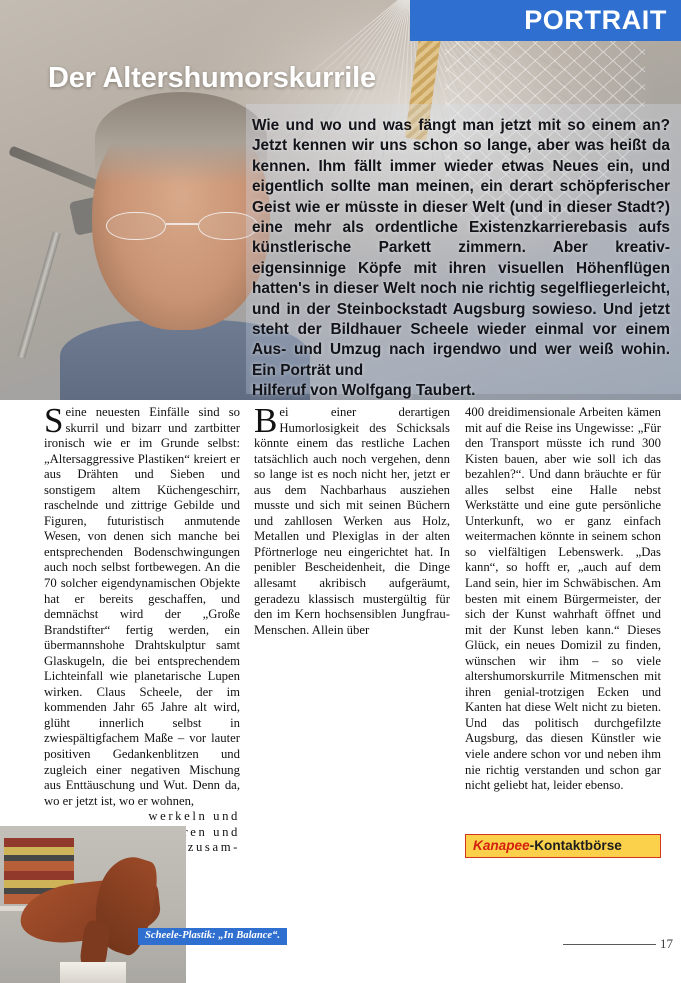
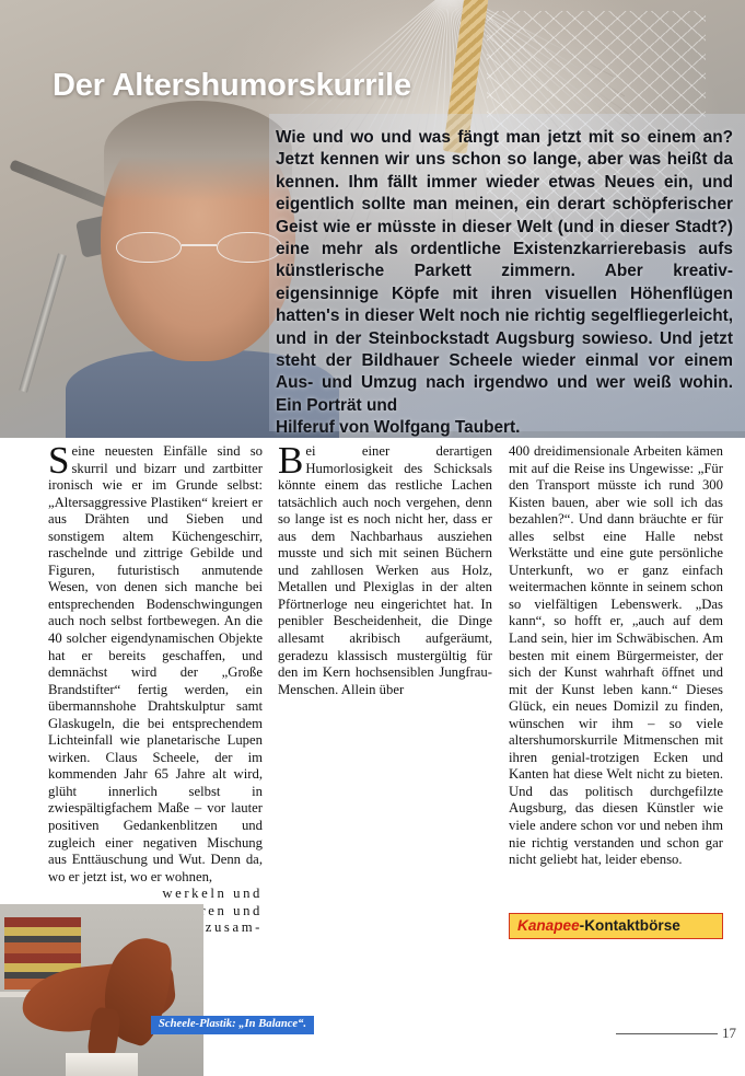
- PORTRAIT
  Der Altershumorskurrile
  Wie und wo und was fängt man jetzt mit so einem an? Jetzt kennen wir uns schon so lange, aber was heißt da kennen. Ihm fällt immer wieder etwas Neues ein, und eigentlich sollte man meinen, ein derart schöpferischer Geist wie er müsste in dieser Welt (und in dieser Stadt?) eine mehr als ordentliche Existenzkarrierebasis aufs künstlerische Parkett zimmern. Aber kreativ-eigensinnige Köpfe mit ihren visuellen Höhenflügen hatten's in dieser Welt noch nie richtig segelfliegerleicht, und in der Steinbockstadt Augsburg sowieso. Und jetzt steht der Bildhauer Scheele wieder einmal vor einem Aus- und Umzug nach irgendwo und wer weiß wohin. Ein Porträt und
  Hilferuf von Wolfgang Taubert.
- Seine neuesten Einfälle sind so skurril und bizarr und zartbitter ironisch wie er im Grunde selbst: „Altersaggressive Plastiken“ kreiert er aus Drähten und Sieben und sonstigem altem Küchengeschirr, raschelnde und zittrige Gebilde und Figuren, futuristisch anmutende Wesen, von denen sich manche bei entsprechenden Bodenschwingungen auch noch selbst fortbewegen. An die 70 solcher eigendynamischen Objekte hat er bereits geschaffen, und demnächst wird der „Große Brandstifter“ fertig werden, ein übermannshohe Drahtskulptur samt Glaskugeln, die bei entsprechendem Lichteinfall wie planetarische Lupen wirken. Claus Scheele, der im kommenden Jahr 65 Jahre alt wird, glüht innerlich selbst in zwiespältigfachem Maße – vor lauter positiven Gedankenblitzen und zugleich einer negativen Mischung aus Enttäuschung und Wut. Denn da, wo er jetzt ist, wo er wohnen,
+ Seine neuesten Einfälle sind so skurril und bizarr und zartbitter ironisch wie er im Grunde selbst: „Altersaggressive Plastiken“ kreiert er aus Drähten und Sieben und sonstigem altem Küchengeschirr, raschelnde und zittrige Gebilde und Figuren, futuristisch anmutende Wesen, von denen sich manche bei entsprechenden Bodenschwingungen auch noch selbst fortbewegen. An die 40 solcher eigendynamischen Objekte hat er bereits geschaffen, und demnächst wird der „Große Brandstifter“ fertig werden, ein übermannshohe Drahtskulptur samt Glaskugeln, die bei entsprechendem Lichteinfall wie planetarische Lupen wirken. Claus Scheele, der im kommenden Jahr 65 Jahre alt wird, glüht innerlich selbst in zwiespältigfachem Maße – vor lauter positiven Gedankenblitzen und zugleich einer negativen Mischung aus Enttäuschung und Wut. Denn da, wo er jetzt ist, wo er wohnen,
  werkeln und ren und zusam-
- Bei einer derartigen Humorlosigkeit des Schicksals könnte einem das restliche Lachen tatsächlich auch noch vergehen, denn so lange ist es noch nicht her, jetzt er aus dem Nachbarhaus ausziehen musste und sich mit seinen Büchern und zahllosen Werken aus Holz, Metallen und Plexiglas in der alten Pförtnerloge neu eingerichtet hat. In penibler Bescheidenheit, die Dinge allesamt akribisch aufgeräumt, geradezu klassisch mustergültig für den im Kern hochsensiblen Jungfrau-Menschen. Allein über
+ Bei einer derartigen Humorlosigkeit des Schicksals könnte einem das restliche Lachen tatsächlich auch noch vergehen, denn so lange ist es noch nicht her, dass er aus dem Nachbarhaus ausziehen musste und sich mit seinen Büchern und zahllosen Werken aus Holz, Metallen und Plexiglas in der alten Pförtnerloge neu eingerichtet hat. In penibler Bescheidenheit, die Dinge allesamt akribisch aufgeräumt, geradezu klassisch mustergültig für den im Kern hochsensiblen Jungfrau-Menschen. Allein über
  400 dreidimensionale Arbeiten kämen mit auf die Reise ins Ungewisse: „Für den Transport müsste ich rund 300 Kisten bauen, aber wie soll ich das bezahlen?“. Und dann bräuchte er für alles selbst eine Halle nebst Werkstätte und eine gute persönliche Unterkunft, wo er ganz einfach weitermachen könnte in seinem schon so vielfältigen Lebenswerk. „Das kann“, so hofft er, „auch auf dem Land sein, hier im Schwäbischen. Am besten mit einem Bürgermeister, der sich der Kunst wahrhaft öffnet und mit der Kunst leben kann.“ Dieses Glück, ein neues Domizil zu finden, wünschen wir ihm – so viele altershumorskurrile Mitmenschen mit ihren genial-trotzigen Ecken und Kanten hat diese Welt nicht zu bieten. Und das politisch durchgefilzte Augsburg, das diesen Künstler wie viele andere schon vor und neben ihm nie richtig verstanden und schon gar nicht geliebt hat, leider ebenso.
  Scheele-Plastik: „In Balance“.
  Kanapee-Kontaktbörse
  17
